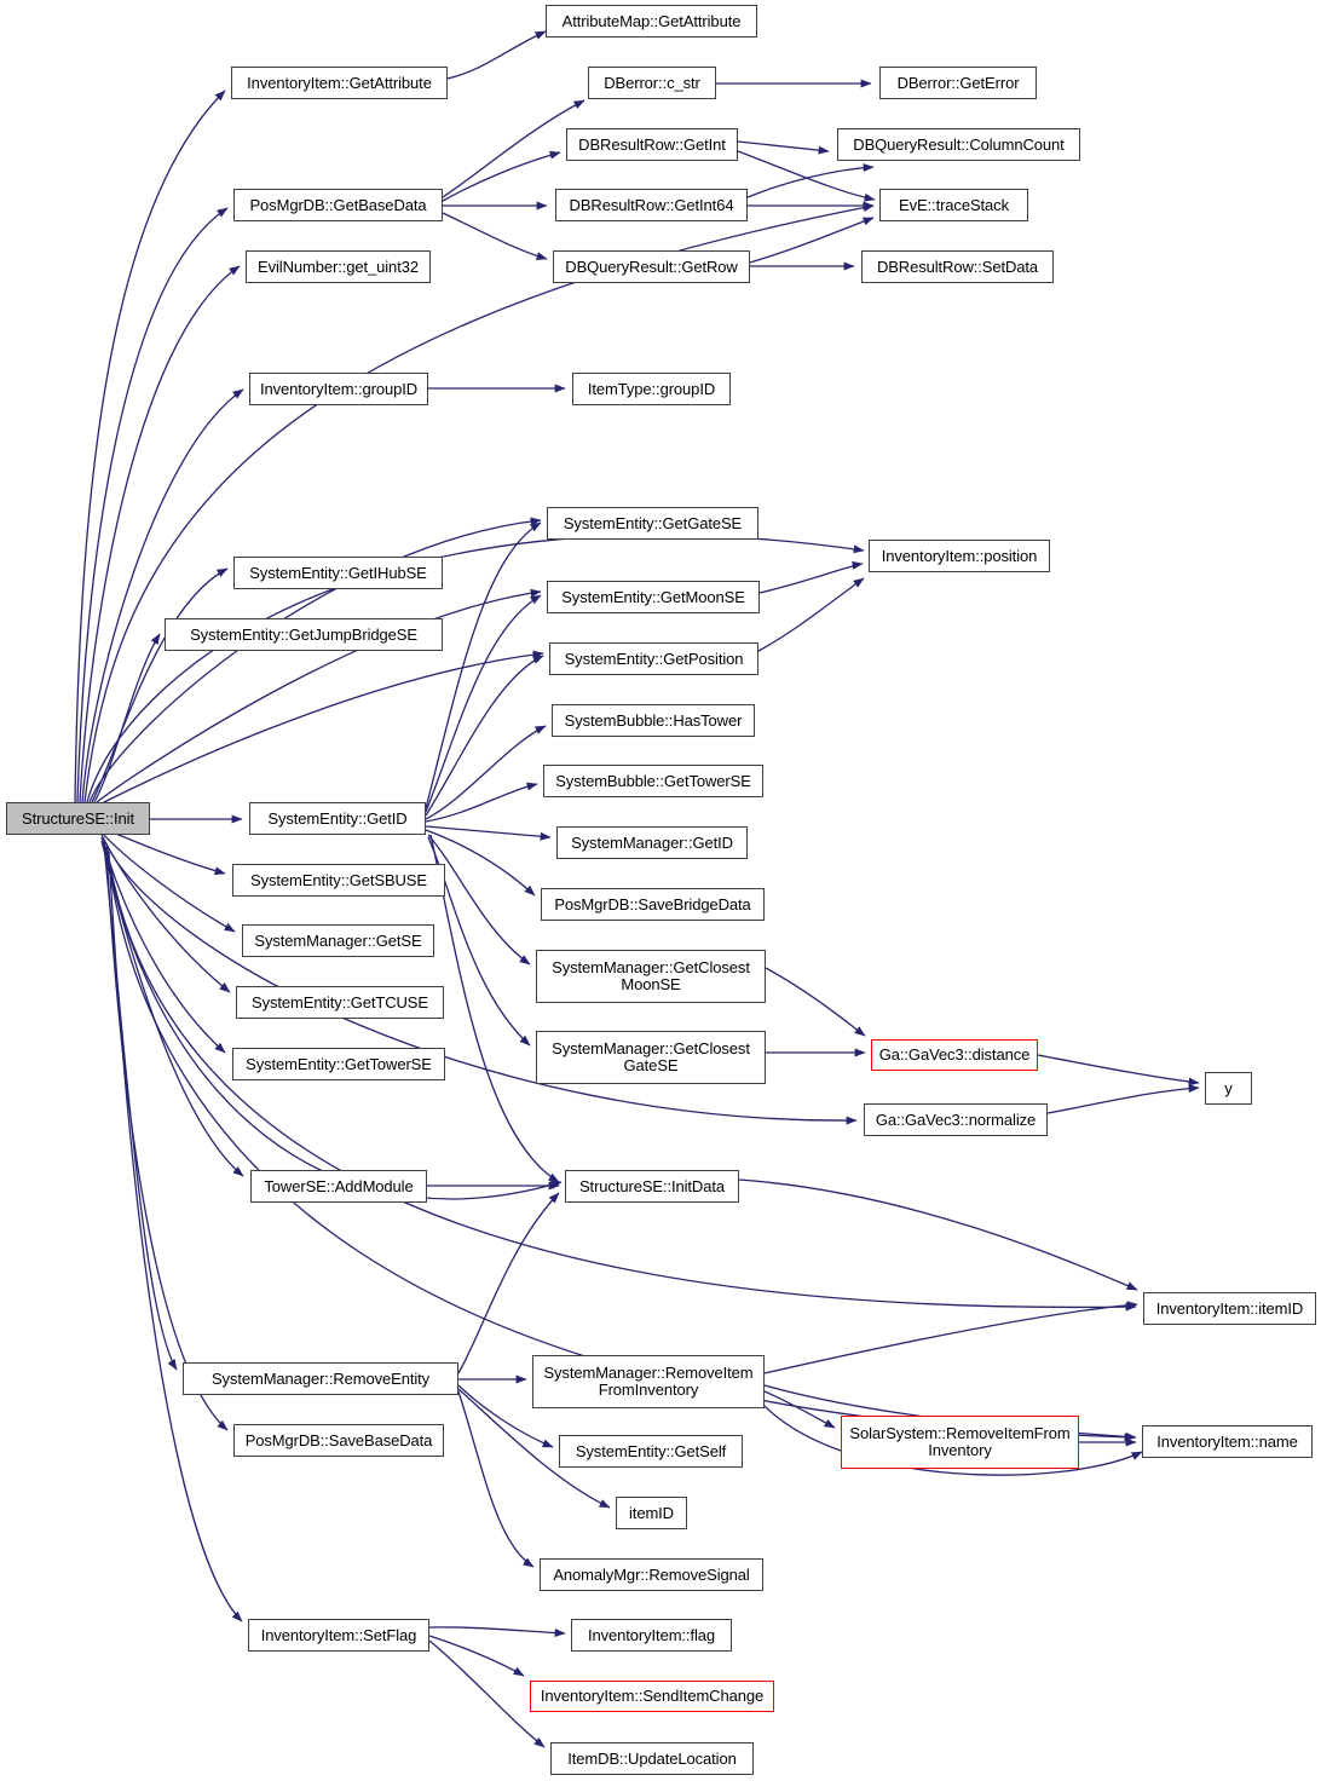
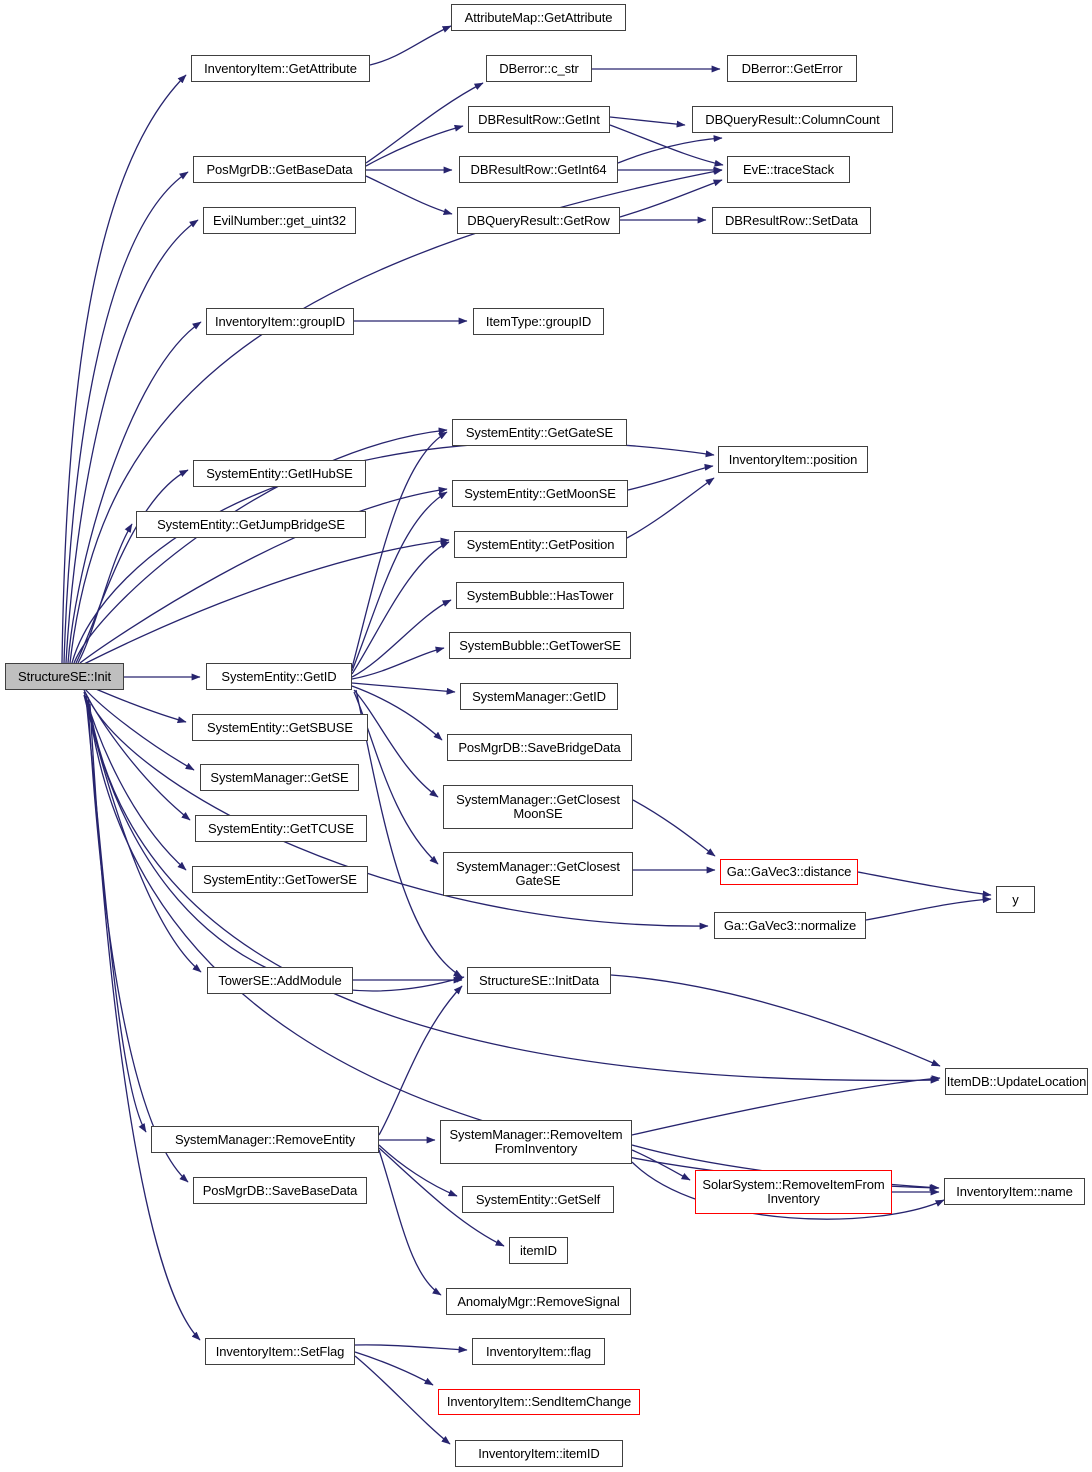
  StructureSE::Init
  AttributeMap::GetAttribute
  InventoryItem::GetAttribute
  DBerror::c_str
  DBerror::GetError
  DBResultRow::GetInt
  DBQueryResult::ColumnCount
  PosMgrDB::GetBaseData
  DBResultRow::GetInt64
  EvE::traceStack
  EvilNumber::get_uint32
  DBQueryResult::GetRow
  DBResultRow::SetData
  InventoryItem::groupID
  ItemType::groupID
  SystemEntity::GetGateSE
  InventoryItem::position
  SystemEntity::GetIHubSE
  SystemEntity::GetMoonSE
  SystemEntity::GetJumpBridgeSE
  SystemEntity::GetPosition
  SystemBubble::HasTower
  SystemBubble::GetTowerSE
  SystemEntity::GetID
  SystemManager::GetID
  SystemEntity::GetSBUSE
  PosMgrDB::SaveBridgeData
  SystemManager::GetSE
  SystemManager::GetClosest
  MoonSE
  SystemEntity::GetTCUSE
  SystemManager::GetClosest
  GateSE
  Ga::GaVec3::distance
  SystemEntity::GetTowerSE
  y
  Ga::GaVec3::normalize
  TowerSE::AddModule
  StructureSE::InitData
- InventoryItem::itemID
+ ItemDB::UpdateLocation
  SystemManager::RemoveEntity
  SystemManager::RemoveItem
  FromInventory
  SolarSystem::RemoveItemFrom
  Inventory
  InventoryItem::name
  PosMgrDB::SaveBaseData
  SystemEntity::GetSelf
  itemID
  AnomalyMgr::RemoveSignal
  InventoryItem::flag
  InventoryItem::SetFlag
  InventoryItem::SendItemChange
- ItemDB::UpdateLocation
+ InventoryItem::itemID
